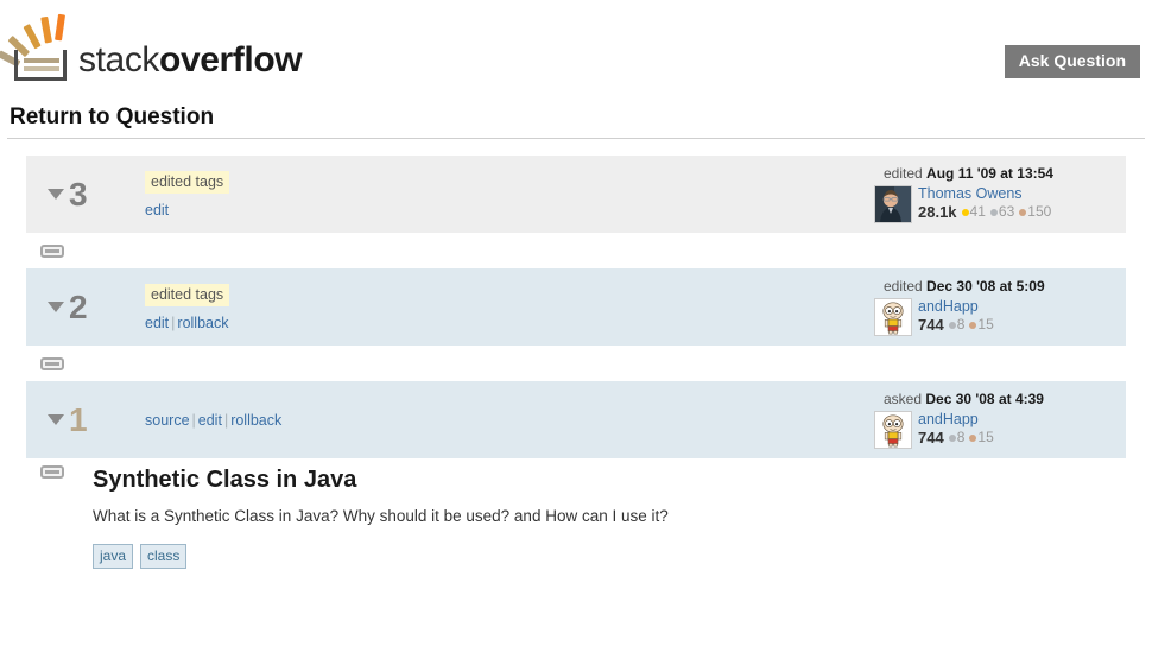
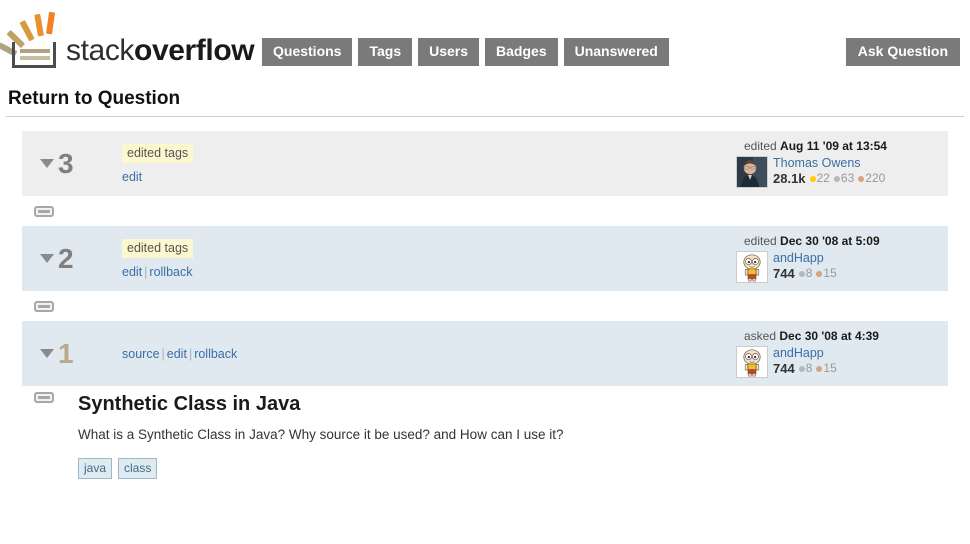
  stackoverflow
+ Questions
+ Tags
+ Users
+ Badges
+ Unanswered
  Ask Question
  Return to Question
  3
  edited tags
  edit
  edited Aug 11 '09 at 13:54
  Thomas Owens
  28.1k
- 41
+ 22
  63
- 150
+ 220
  2
  edited tags
  edit | rollback
  edited Dec 30 '08 at 5:09
  andHapp
  744
  8
  15
  1
  source | edit | rollback
  asked Dec 30 '08 at 4:39
  andHapp
  744
  8
  15
  Synthetic Class in Java
- What is a Synthetic Class in Java? Why should it be used? and How can I use it?
+ What is a Synthetic Class in Java? Why source it be used? and How can I use it?
  java
  class
